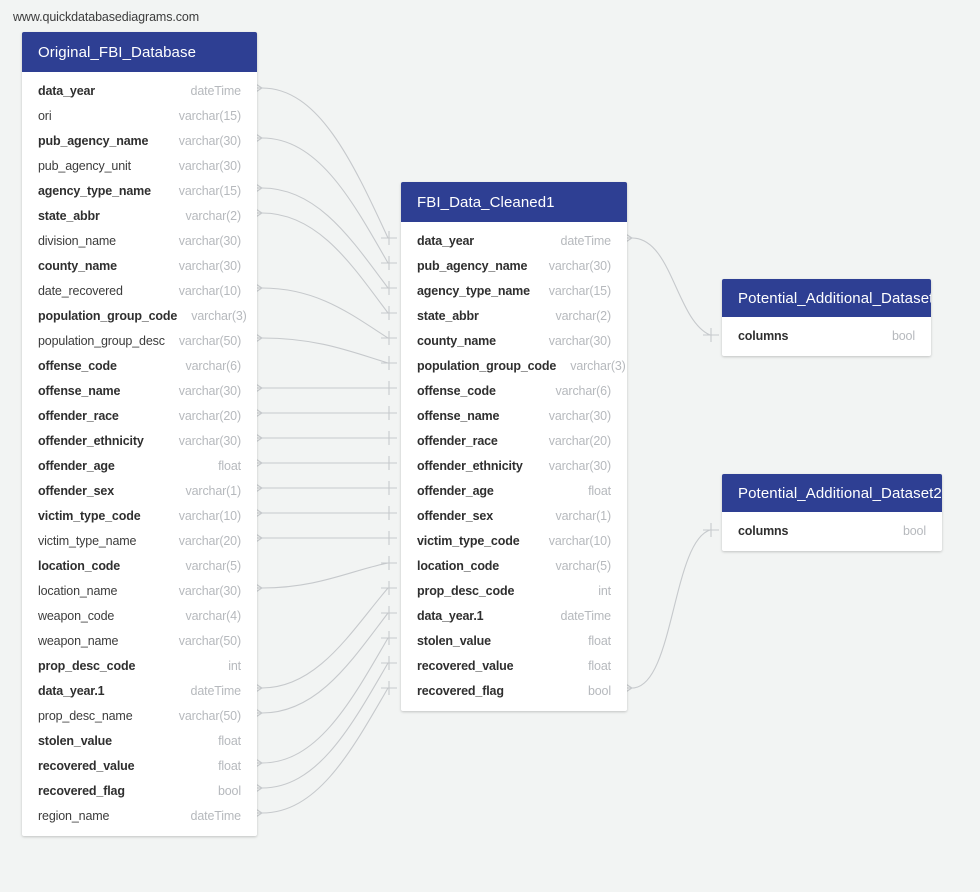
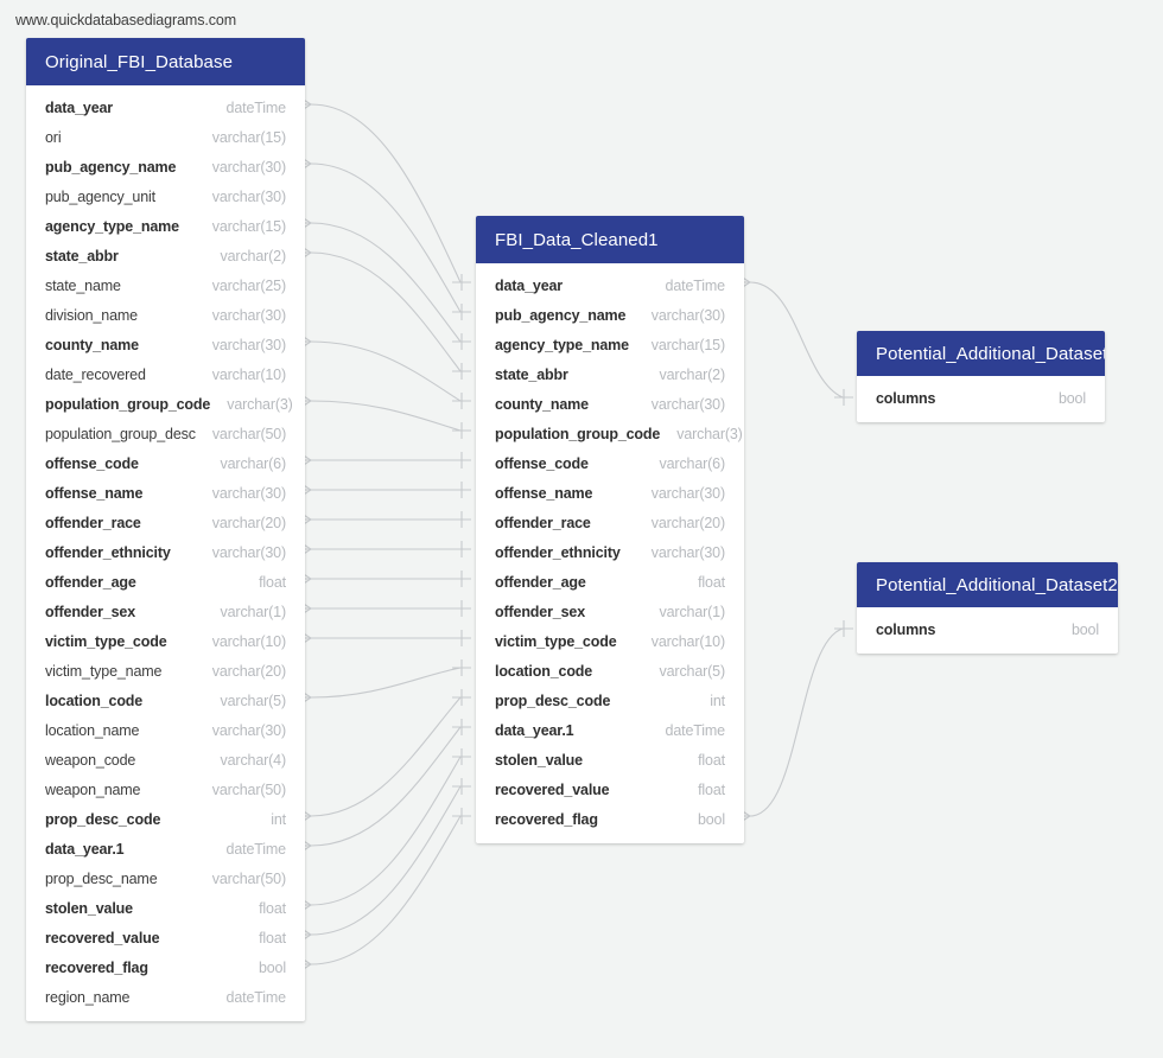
  www.quickdatabasediagrams.com
  Original_FBI_Database
  data_year
  dateTime
  ori
  varchar(15)
  pub_agency_name
  varchar(30)
  pub_agency_unit
  varchar(30)
  agency_type_name
  varchar(15)
  state_abbr
  varchar(2)
+ state_name
+ varchar(25)
  division_name
  varchar(30)
  county_name
  varchar(30)
  date_recovered
  varchar(10)
  population_group_code
  varchar(3)
  population_group_desc
  varchar(50)
  offense_code
  varchar(6)
  offense_name
  varchar(30)
  offender_race
  varchar(20)
  offender_ethnicity
  varchar(30)
  offender_age
  float
  offender_sex
  varchar(1)
  victim_type_code
  varchar(10)
  victim_type_name
  varchar(20)
  location_code
  varchar(5)
  location_name
  varchar(30)
  weapon_code
  varchar(4)
  weapon_name
  varchar(50)
  prop_desc_code
  int
  data_year.1
  dateTime
  prop_desc_name
  varchar(50)
  stolen_value
  float
  recovered_value
  float
  recovered_flag
  bool
  region_name
  dateTime
  FBI_Data_Cleaned1
  data_year
  dateTime
  pub_agency_name
  varchar(30)
  agency_type_name
  varchar(15)
  state_abbr
  varchar(2)
  county_name
  varchar(30)
  population_group_code
  varchar(3)
  offense_code
  varchar(6)
  offense_name
  varchar(30)
  offender_race
  varchar(20)
  offender_ethnicity
  varchar(30)
  offender_age
  float
  offender_sex
  varchar(1)
  victim_type_code
  varchar(10)
  location_code
  varchar(5)
  prop_desc_code
  int
  data_year.1
  dateTime
  stolen_value
  float
  recovered_value
  float
  recovered_flag
  bool
  Potential_Additional_Datase
  columns
  bool
  Potential_Additional_Dataset2
  columns
  bool
